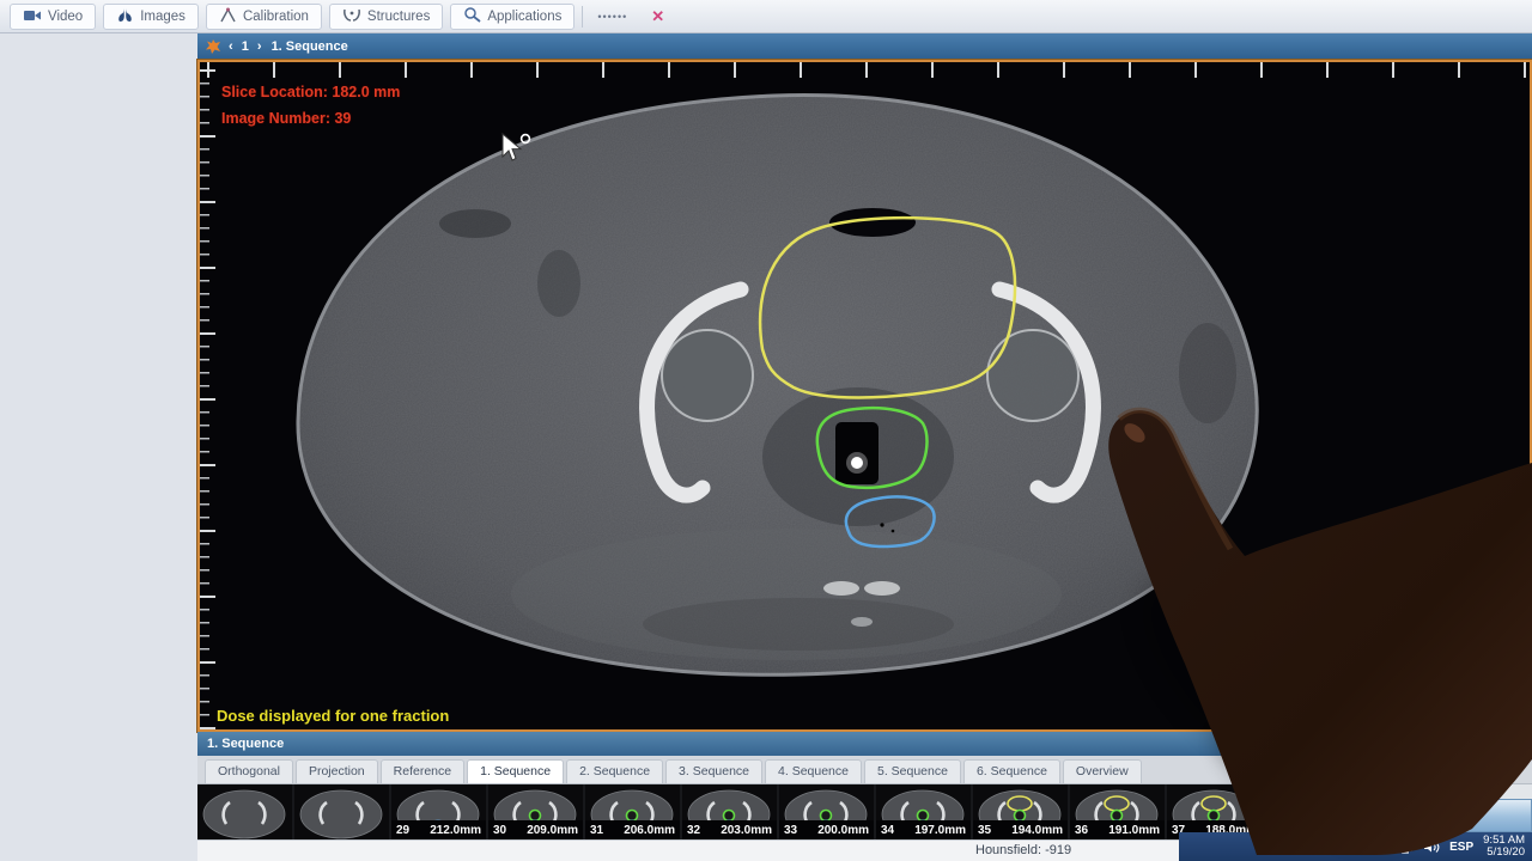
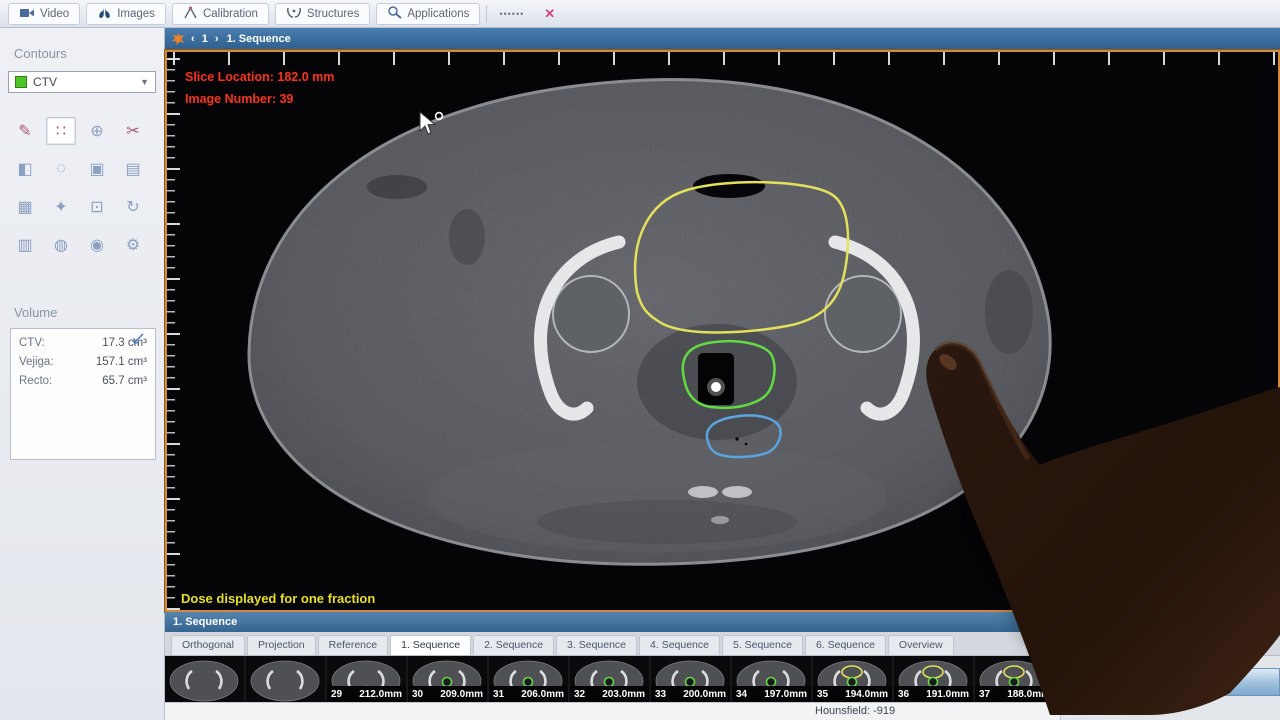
  Video
  Images
  Calibration
  Structures
  Applications
  ••••••
  ✕
+ Contours
+ CTV
+ ▼
+ ✎
+ ∷
+ ⊕
+ ✂
+ ◧
+ ◌
+ ▣
+ ▤
+ ▦
+ ✦
+ ⊡
+ ↻
+ ▥
+ ◍
+ ◉
+ ⚙
+ ↙
+ Volume
+ CTV:
+ 17.3 cm³
+ Vejiga:
+ 157.1 cm³
+ Recto:
+ 65.7 cm³
  ‹ 1 ›
  1. Sequence
  Slice Location: 182.0 mm
  Image Number: 39
  Dose displayed for one fraction
  1. Sequence
  Orthogonal
  Projection
  Reference
  1. Sequence
  2. Sequence
  3. Sequence
  4. Sequence
  5. Sequence
  6. Sequence
  Overview
  29
  212.0mm
  30
  209.0mm
  31
  206.0mm
  32
  203.0mm
  33
  200.0mm
  34
  197.0mm
  35
  194.0mm
  36
  191.0mm
  37
  188.0m
  Hounsfield: -919
- ESP
- 9:51 AM
- 5/19/20
